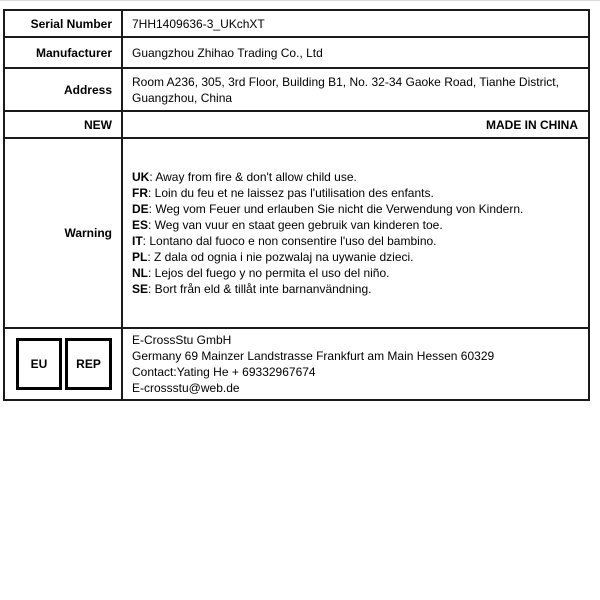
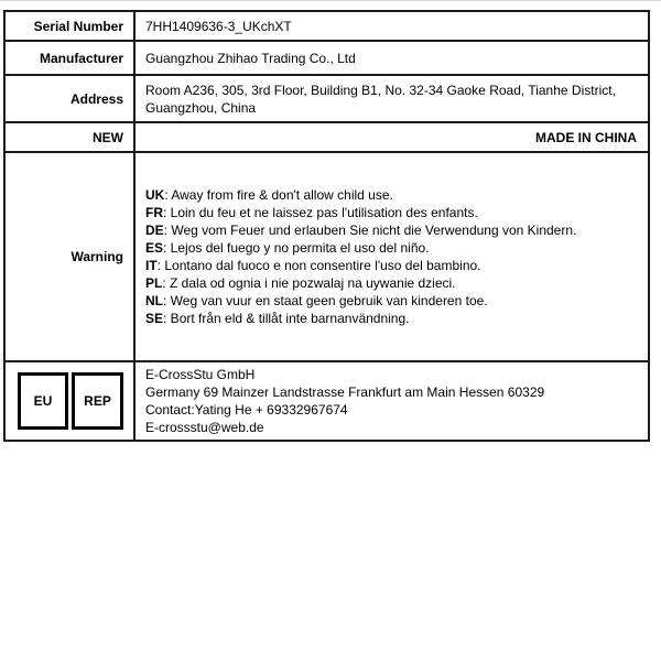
  Serial Number
  7HH1409636-3_UKchXT
  Manufacturer
  Guangzhou Zhihao Trading Co., Ltd
  Address
  Room A236, 305, 3rd Floor, Building B1, No. 32-34 Gaoke Road, Tianhe District, Guangzhou, China
  NEW
  MADE IN CHINA
  Warning
  UK: Away from fire & don't allow child use.
  FR: Loin du feu et ne laissez pas l'utilisation des enfants.
  DE: Weg vom Feuer und erlauben Sie nicht die Verwendung von Kindern.
- ES: Weg van vuur en staat geen gebruik van kinderen toe.
+ ES: Lejos del fuego y no permita el uso del niño.
  IT: Lontano dal fuoco e non consentire l'uso del bambino.
  PL: Z dala od ognia i nie pozwalaj na uywanie dzieci.
- NL: Lejos del fuego y no permita el uso del niño.
+ NL: Weg van vuur en staat geen gebruik van kinderen toe.
  SE: Bort från eld & tillåt inte barnanvändning.
  EU
  REP
  E-CrossStu GmbH
  Germany 69 Mainzer Landstrasse Frankfurt am Main Hessen 60329
  Contact:Yating He + 69332967674
  E-crossstu@web.de
